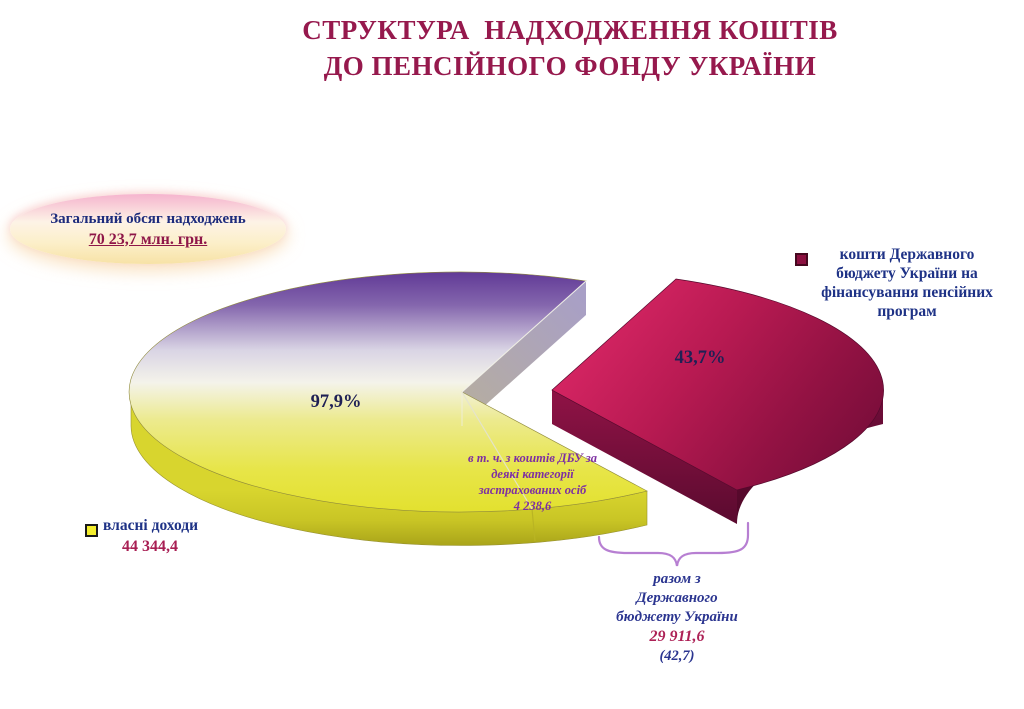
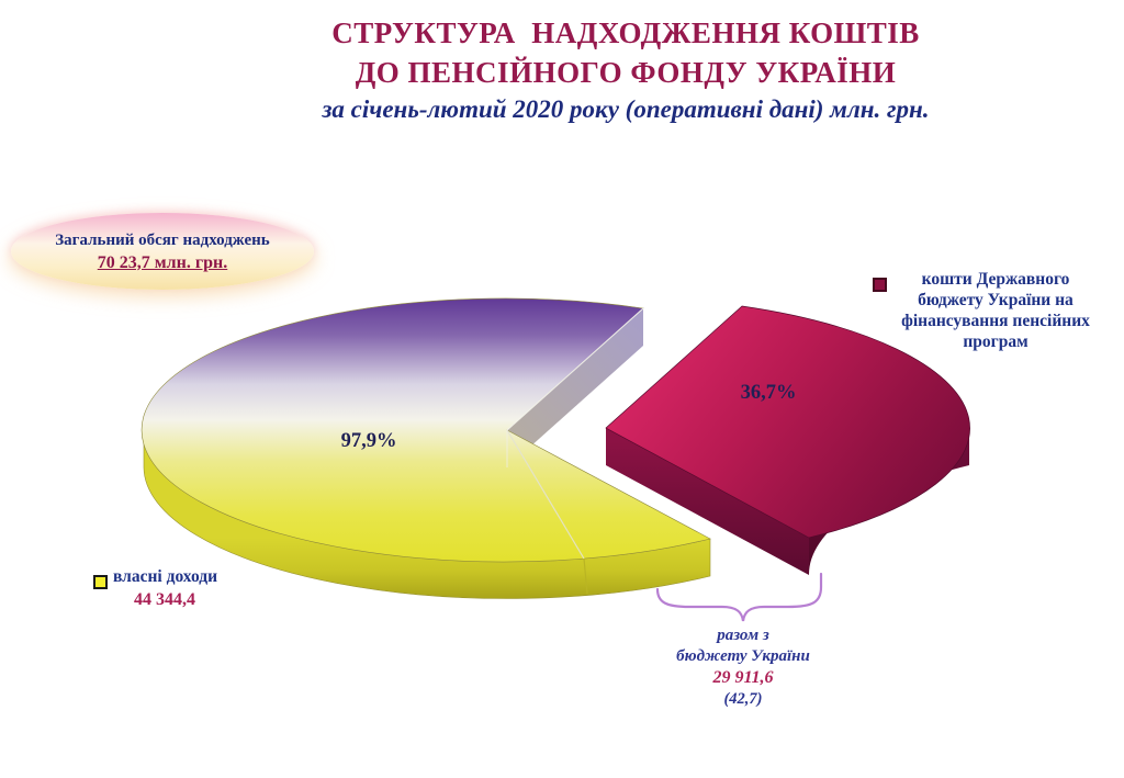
  СТРУКТУРА НАДХОДЖЕННЯ КОШТІВ
  ДО ПЕНСІЙНОГО ФОНДУ УКРАЇНИ
+ за січень-лютий 2020 року (оперативні дані) млн. грн.
  Загальний обсяг надходжень
  70 23,7 млн. грн.
  97,9%
- 43,7%
+ 36,7%
  кошти Державного
  бюджету України на
  фінансування пенсійних
  програм
  власні доходи
  44 344,4
- в т. ч. з коштів ДБУ за
- деякі категорії
- застрахованих осіб
- 4 238,6
  разом з
- Державного
  бюджету України
  29 911,6
  (42,7)
